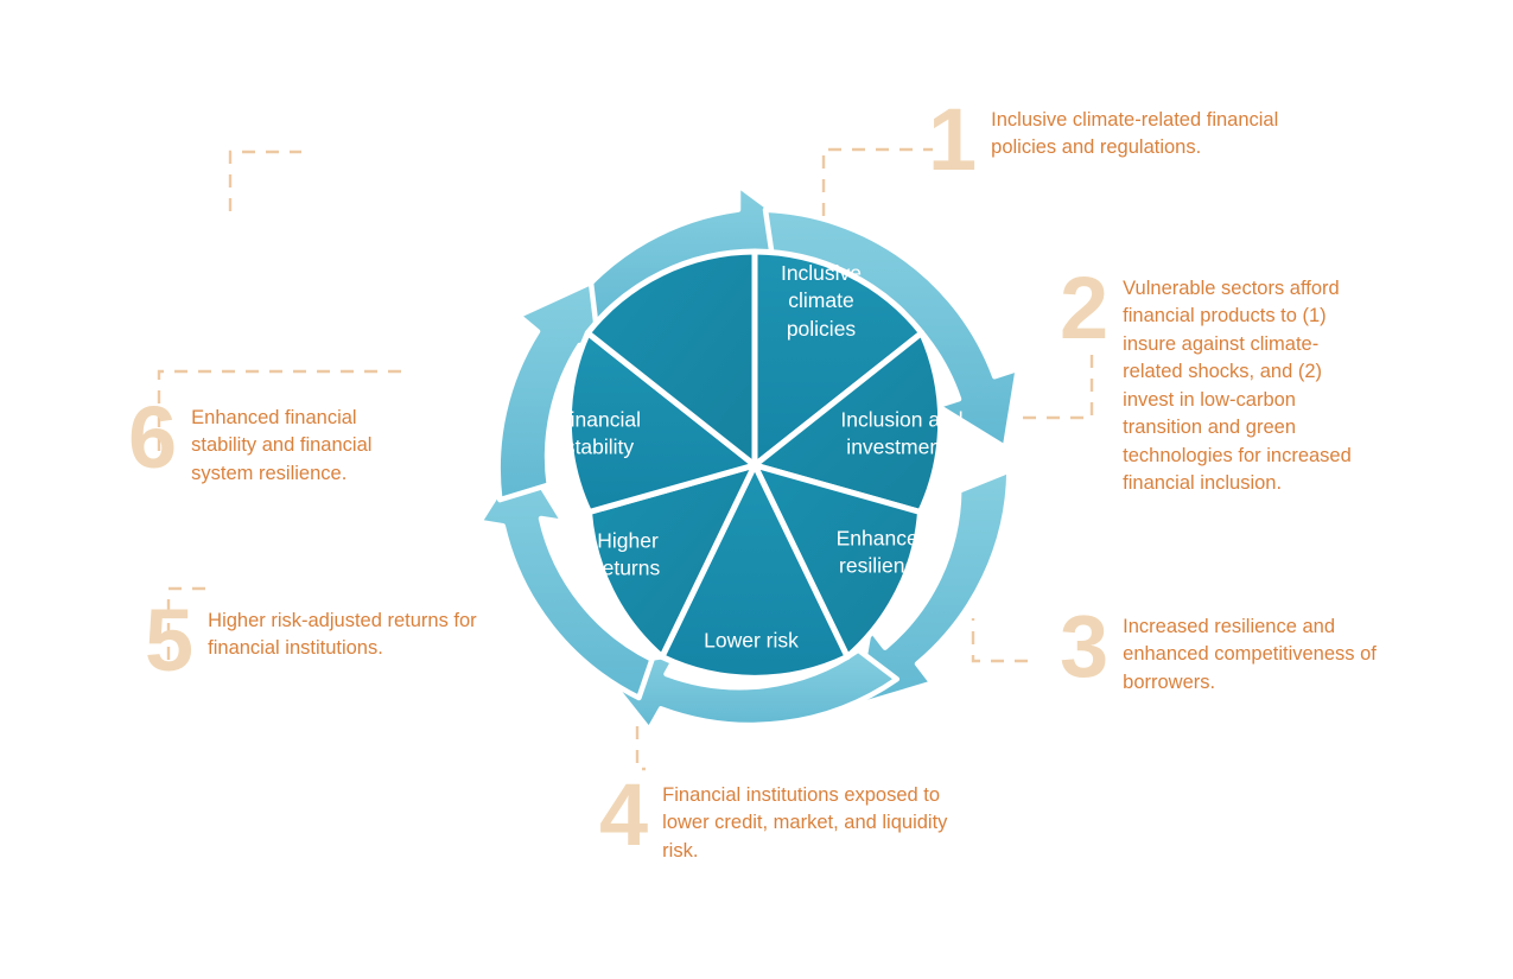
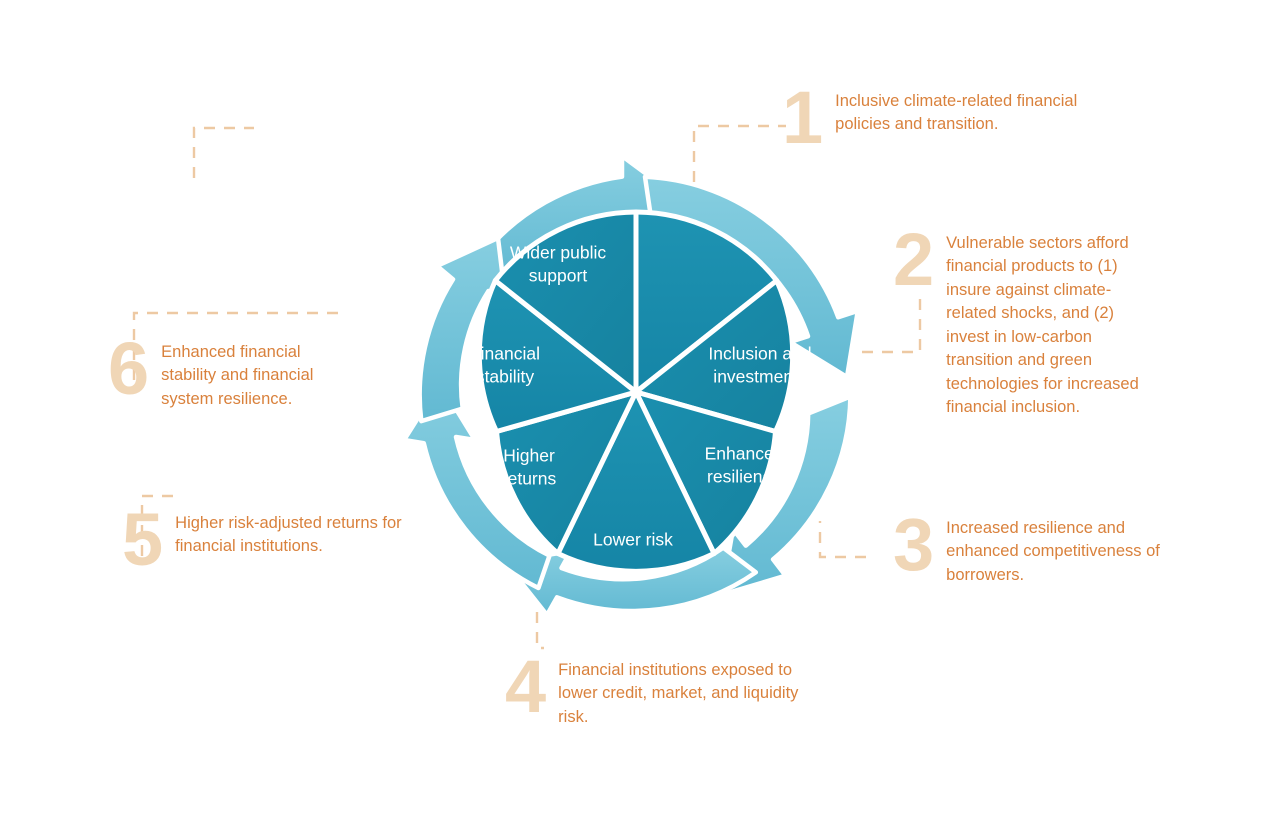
- Inclusive
- climate
- policies
  Inclusion and
  investments
  Enhanced
  resilience
  Lower risk
  Higher
  returns
  Financial
  stability
+ Wider public
+ support
  1
- Inclusive climate-related financial policies and regulations.
+ Inclusive climate-related financial policies and transition.
  2
  Vulnerable sectors afford financial products to (1) insure against climate-related shocks, and (2) invest in low-carbon transition and green technologies for increased financial inclusion.
  3
  Increased resilience and enhanced competitiveness of borrowers.
  4
  Financial institutions exposed to lower credit, market, and liquidity risk.
  5
  Higher risk-adjusted returns for financial institutions.
  6
  Enhanced financial stability and financial system resilience.
